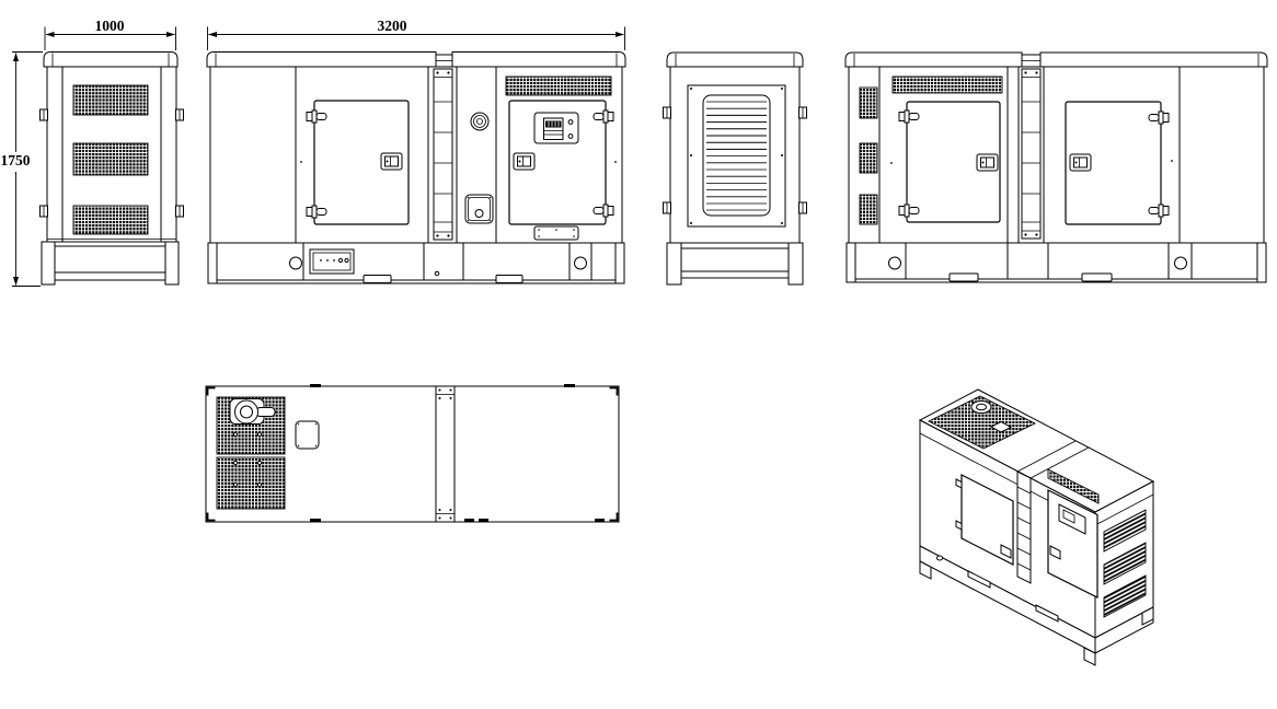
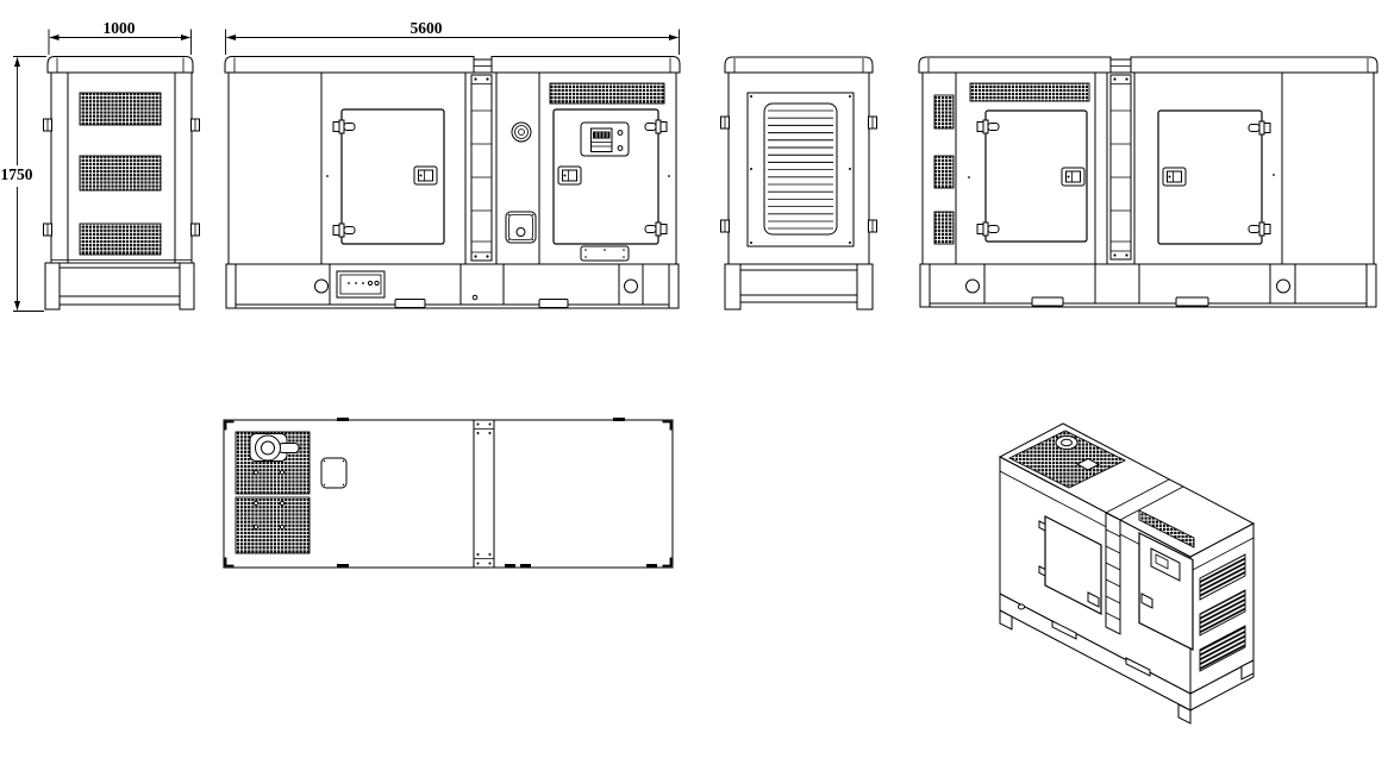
  1000
- 3200
+ 5600
  1750
